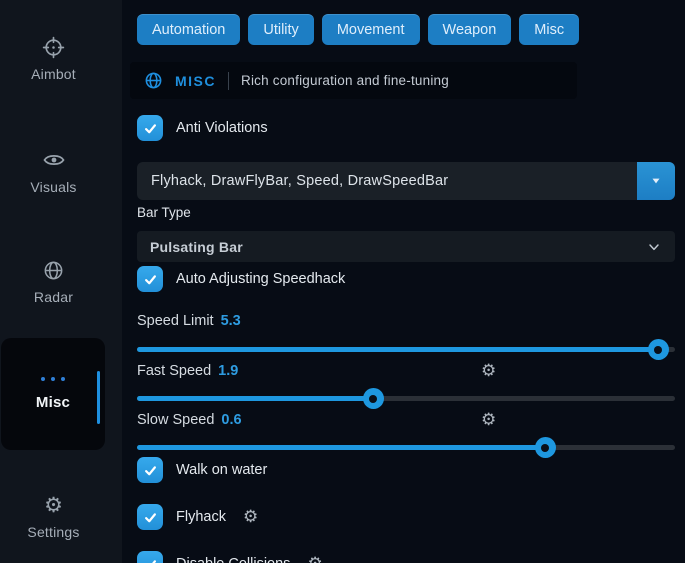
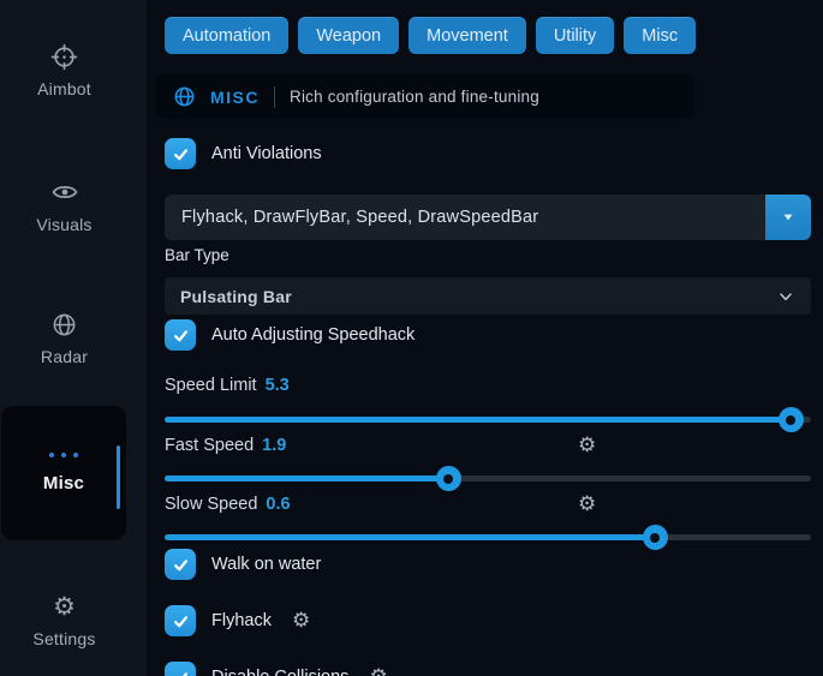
  Aimbot
  Visuals
  Radar
  Misc
  ⚙
  Settings
  Automation
- Utility
+ Weapon
  Movement
- Weapon
+ Utility
  Misc
  MISC
  Rich configuration and fine-tuning
  Anti Violations
  Flyhack, DrawFlyBar, Speed, DrawSpeedBar
  Bar Type
  Pulsating Bar
  Auto Adjusting Speedhack
  Speed Limit
  5.3
  Fast Speed
  1.9
  ⚙
  Slow Speed
  0.6
  ⚙
  Walk on water
  Flyhack
  ⚙
